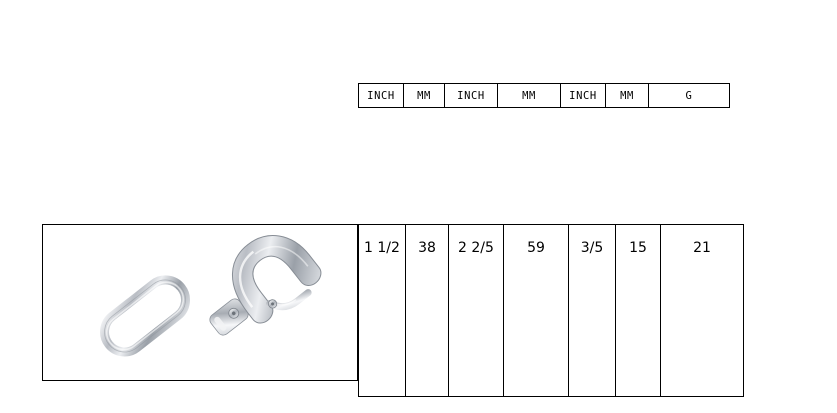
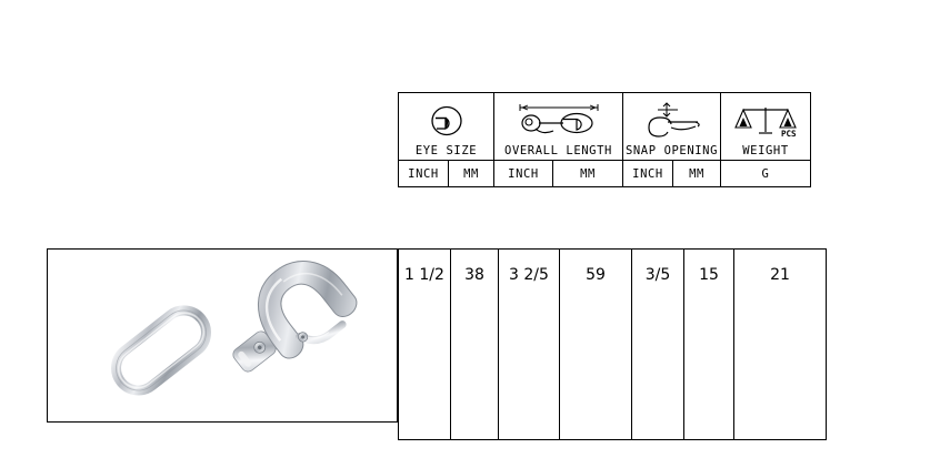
+ EYE SIZE	OVERALL LENGTH	SNAP OPENING	PCS WEIGHT
  INCH	MM	INCH	MM	INCH	MM	G
- 1 1/2	38	2 2/5	59	3/5	15	21
+ 1 1/2	38	3 2/5	59	3/5	15	21
